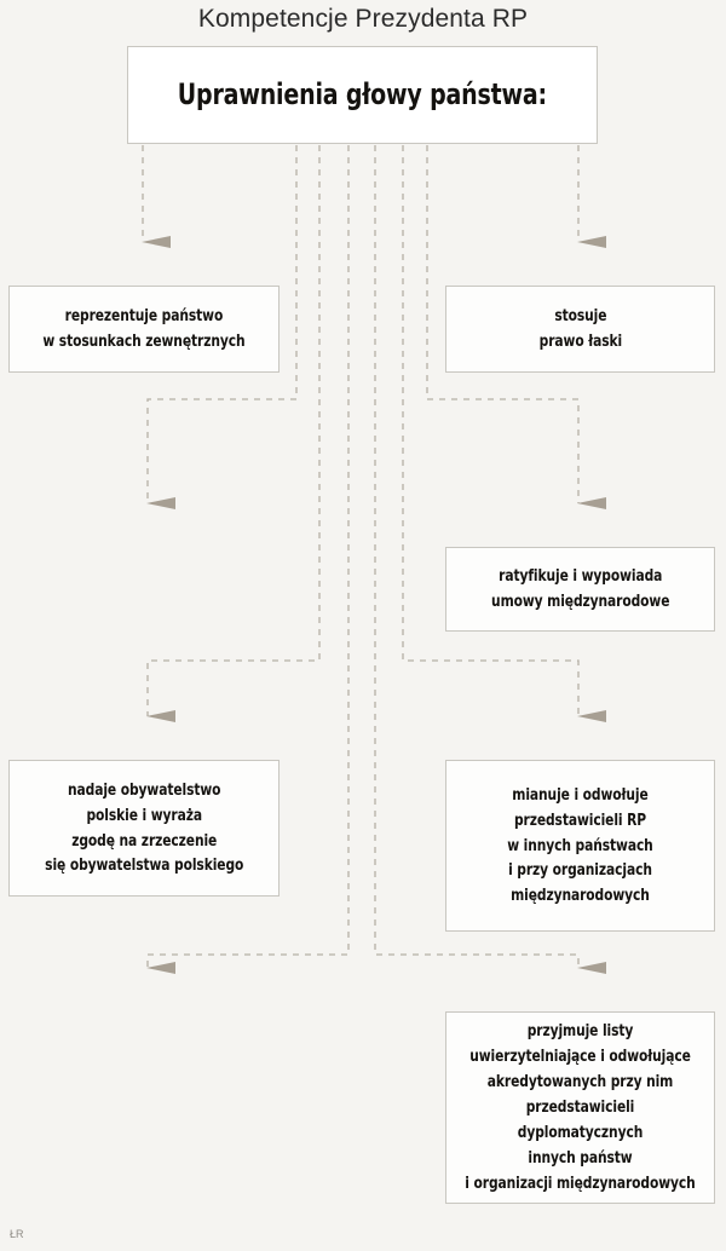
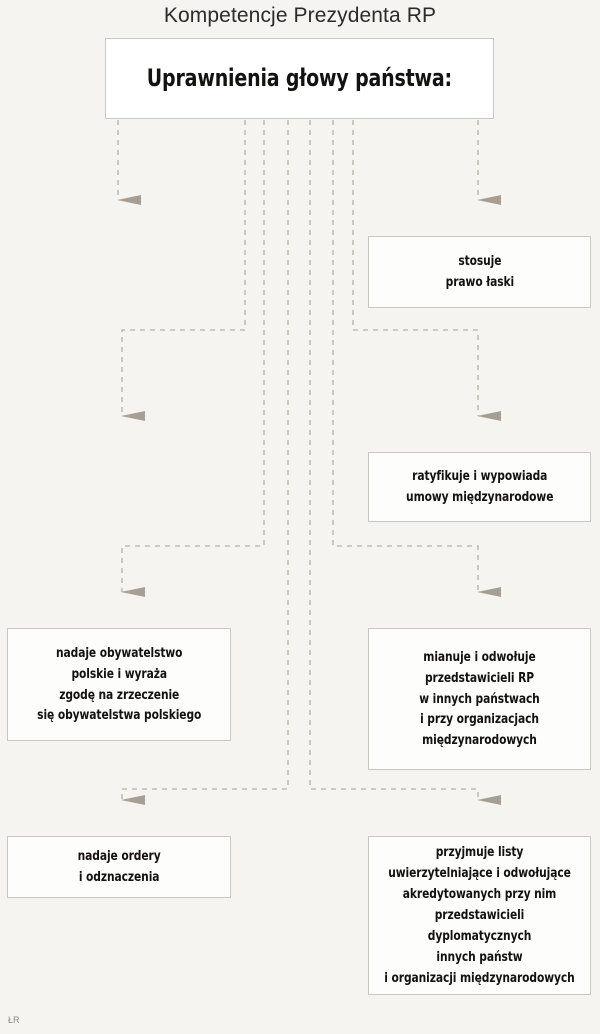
  Kompetencje Prezydenta RP
  Uprawnienia głowy państwa:
- reprezentuje państwo
- w stosunkach zewnętrznych
  stosuje
  prawo łaski
  ratyfikuje i wypowiada
  umowy międzynarodowe
  nadaje obywatelstwo
  polskie i wyraża
  zgodę na zrzeczenie
  się obywatelstwa polskiego
  mianuje i odwołuje
  przedstawicieli RP
  w innych państwach
  i przy organizacjach
  międzynarodowych
+ nadaje ordery
+ i odznaczenia
  przyjmuje listy
  uwierzytelniające i odwołujące
  akredytowanych przy nim
  przedstawicieli dyplomatycznych
  innych państw
  i organizacji międzynarodowych
  ŁR
